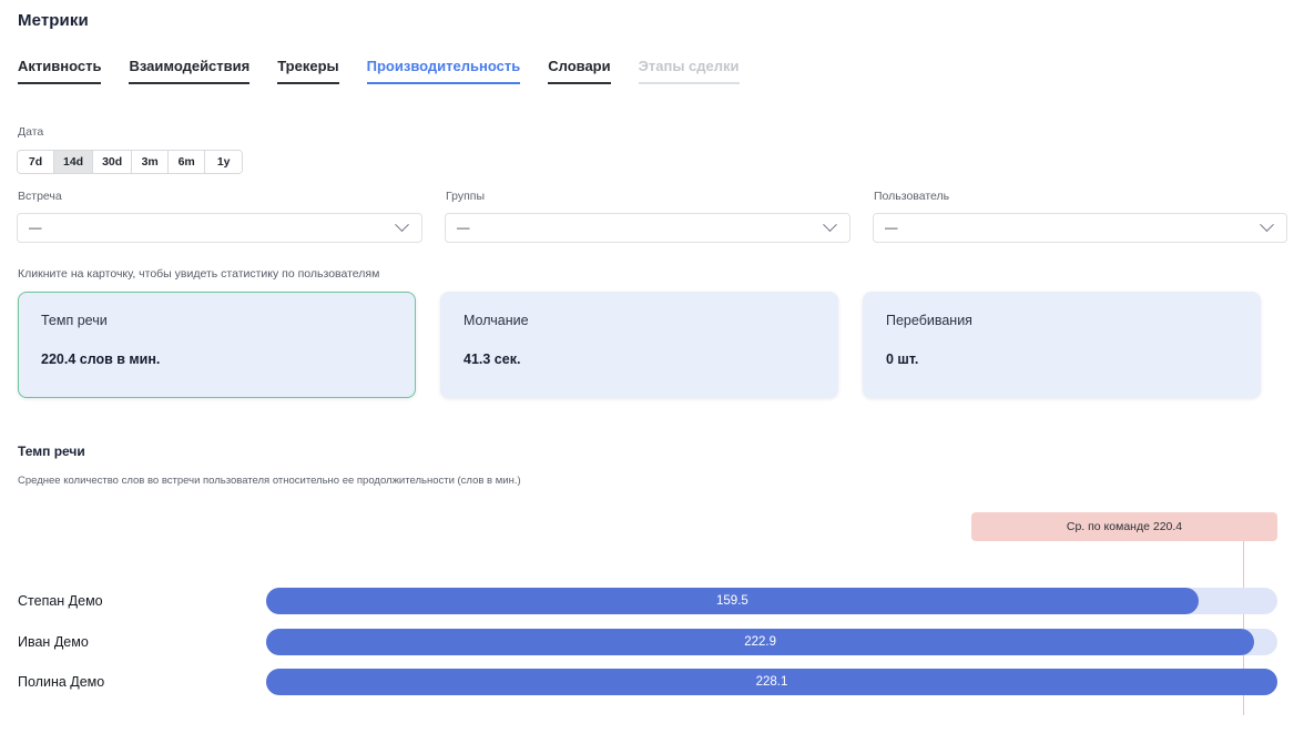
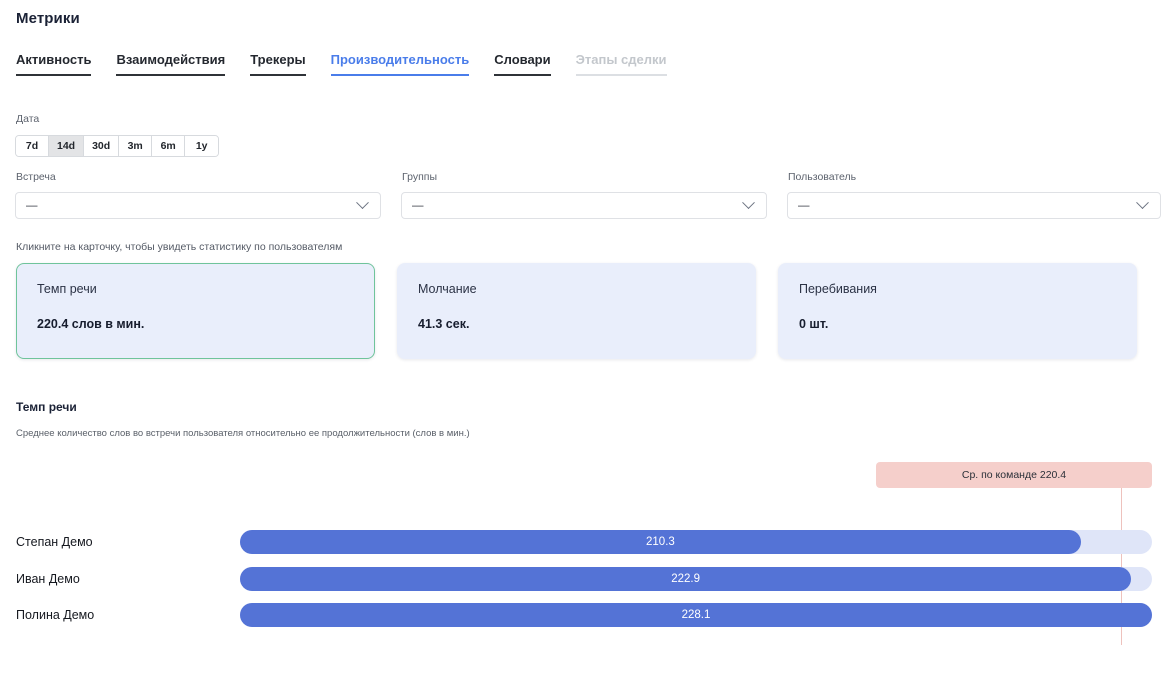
  Метрики
  Активность
  Взаимодействия
  Трекеры
  Производительность
  Словари
  Этапы сделки
  Дата
  7d
  14d
  30d
  3m
  6m
  1y
  Встреча
  —
  Группы
  —
  Пользователь
  —
  Кликните на карточку, чтобы увидеть статистику по пользователям
  Темп речи
  220.4 слов в мин.
  Молчание
  41.3 сек.
  Перебивания
  0 шт.
  Темп речи
  Среднее количество слов во встречи пользователя относительно ее продолжительности (слов в мин.)
  Ср. по команде 220.4
  Степан Демо
- 159.5
+ 210.3
  Иван Демо
  222.9
  Полина Демо
  228.1
